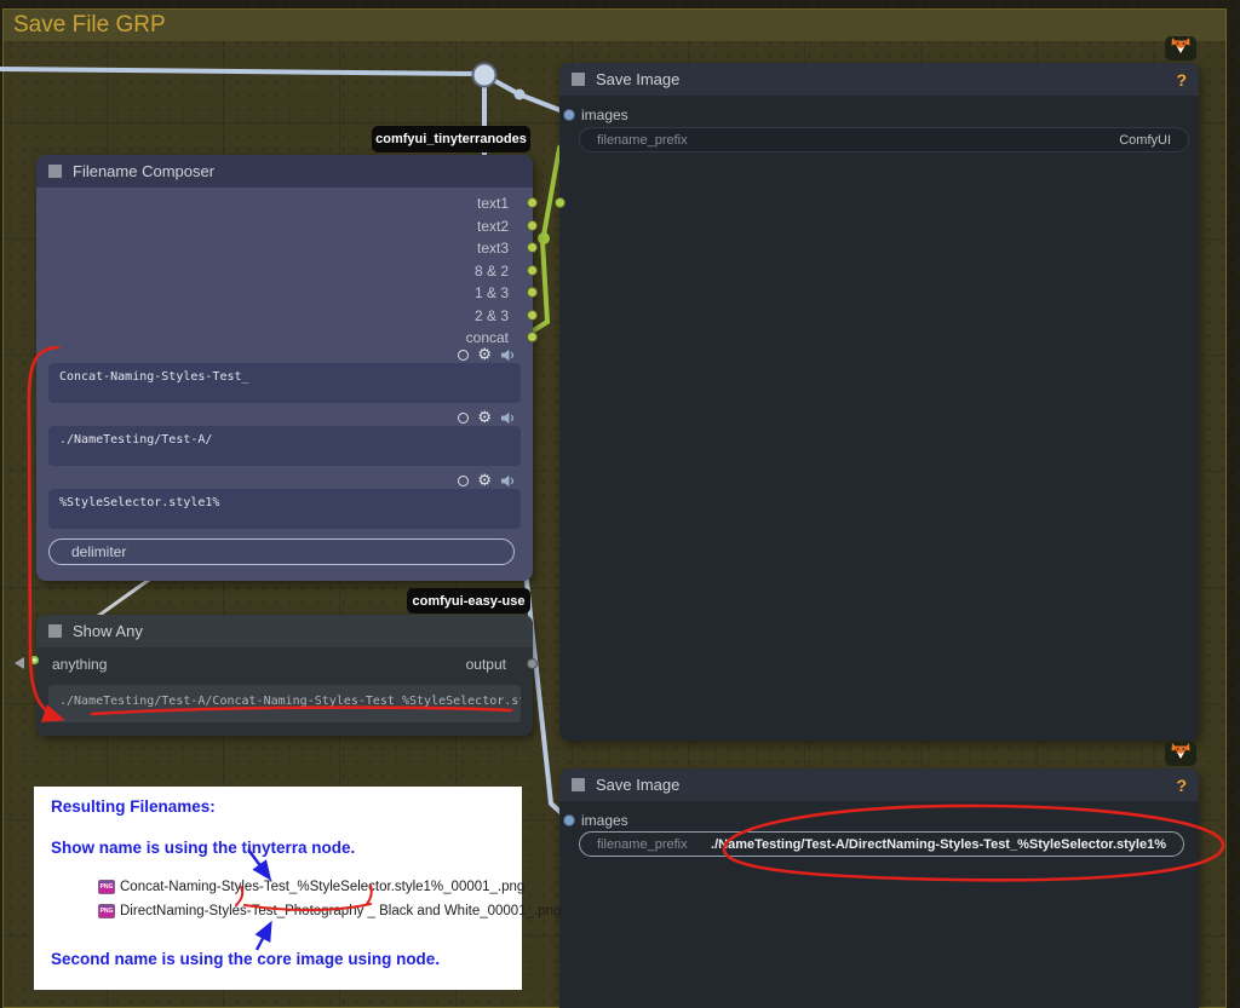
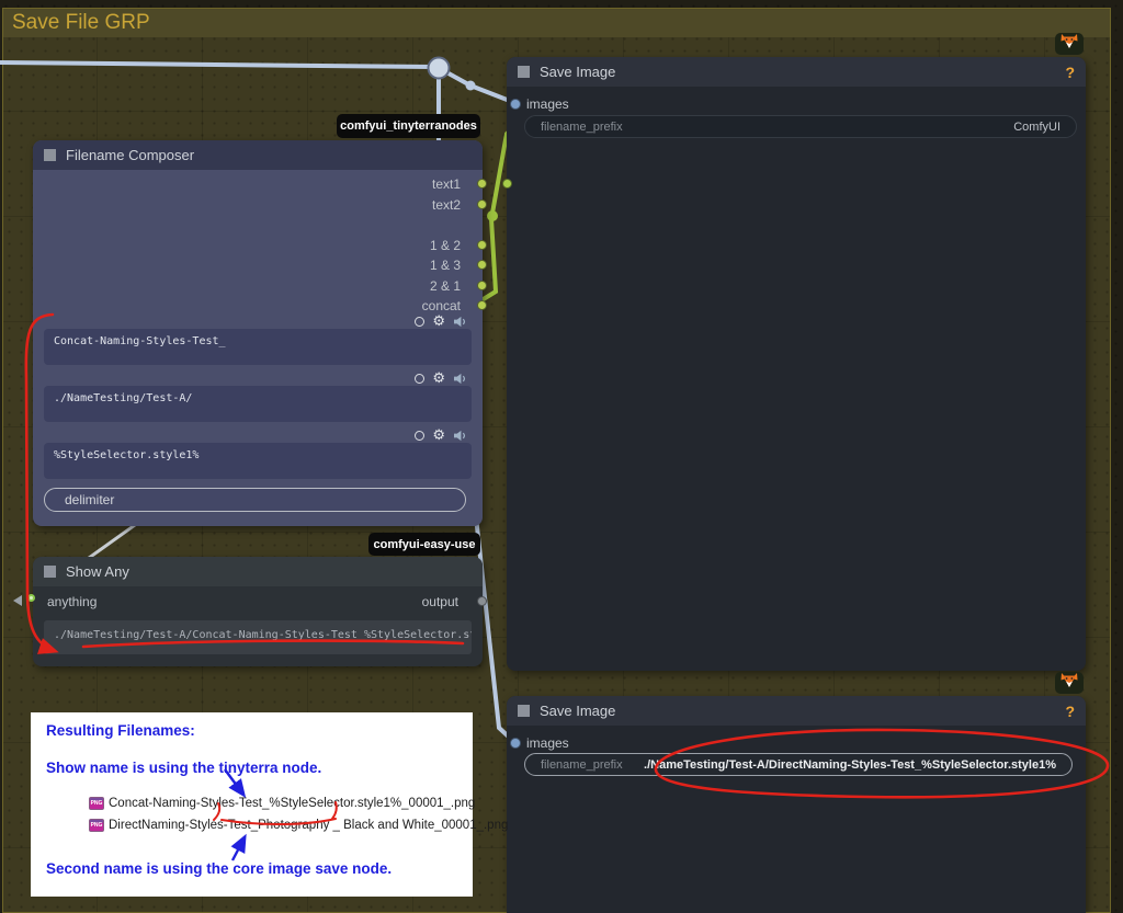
  Save File GRP
  Filename Composer
  text1
  text2
- text3
- 8 & 2
+ 1 & 2
  1 & 3
- 2 & 3
+ 2 & 1
  concat
  ⚙
  Concat-Naming-Styles-Test_
  ⚙
  ./NameTesting/Test-A/
  ⚙
  %StyleSelector.style1%
  delimiter
  comfyui_tinyterranodes
  comfyui-easy-use
  Show Any
  anything
  output
  ./NameTesting/Test-A/Concat-Naming-Styles-Test_%StyleSelector.s
  Save Image
  ?
  images
  filename_prefix
  ComfyUI
  Save Image
  ?
  images
  filename_prefix
  ./NameTesting/Test-A/DirectNaming-Styles-Test_%StyleSelector.style1%
  Resulting Filenames:
  Show name is using the tinyterra node.
  Concat-Naming-Styles-Test_%StyleSeletor.style1%_00001_.png
  DirectNaming-Styles-Test_Phography _ Black and White_00001_.png
- Second name is using the core image using node.
+ Second name is using the core image save node.
